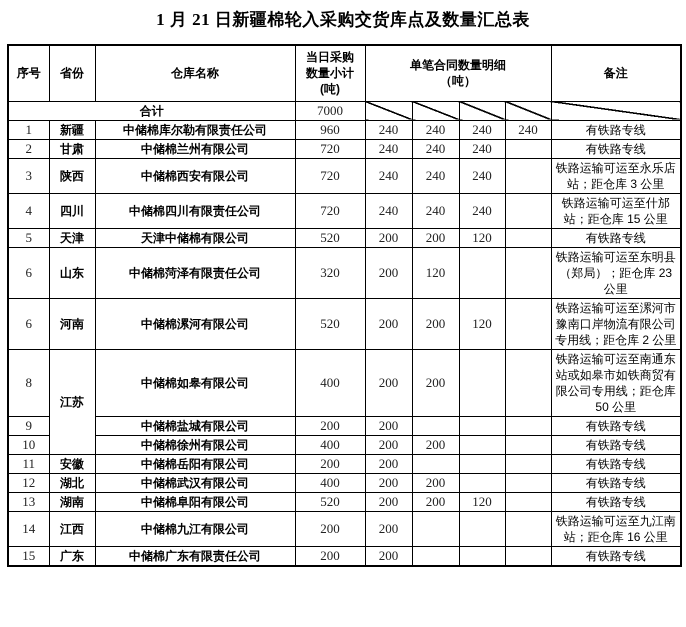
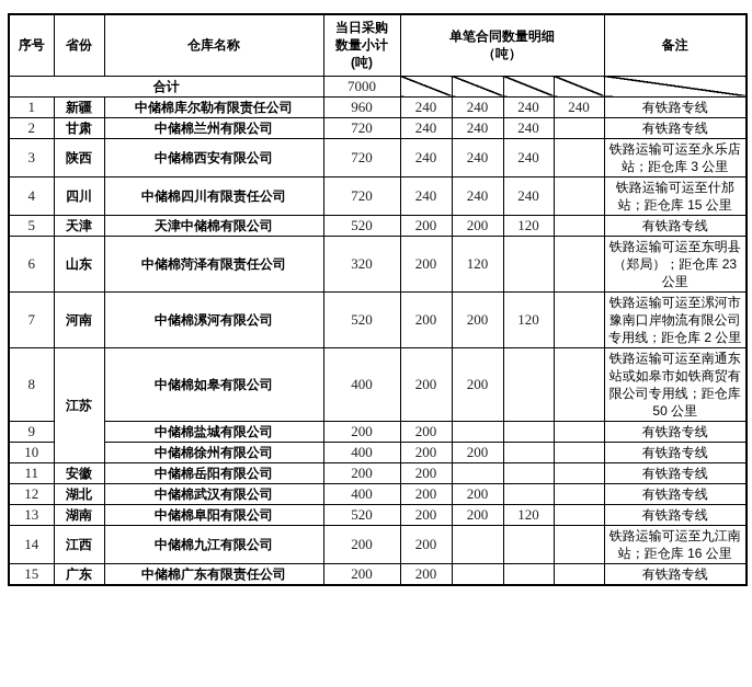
- 1 月 21 日新疆棉轮入采购交货库点及数量汇总表
  序号	省份	仓库名称	当日采购 数量小计 (吨)	单笔合同数量明细 （吨）	备注
  合计	7000
  1	新疆	中储棉库尔勒有限责任公司	960	240	240	240	240	有铁路专线
  2	甘肃	中储棉兰州有限公司	720	240	240	240		有铁路专线
  3	陕西	中储棉西安有限公司	720	240	240	240		铁路运输可运至永乐店站；距仓库 3 公里
  4	四川	中储棉四川有限责任公司	720	240	240	240		铁路运输可运至什邡站；距仓库 15 公里
  5	天津	天津中储棉有限公司	520	200	200	120		有铁路专线
  6	山东	中储棉菏泽有限责任公司	320	200	120			铁路运输可运至东明县（郑局）；距仓库 23 公里
- 6	河南	中储棉漯河有限公司	520	200	200	120		铁路运输可运至漯河市豫南口岸物流有限公司专用线；距仓库 2 公里
+ 7	河南	中储棉漯河有限公司	520	200	200	120		铁路运输可运至漯河市豫南口岸物流有限公司专用线；距仓库 2 公里
  8	江苏	中储棉如皋有限公司	400	200	200			铁路运输可运至南通东站或如皋市如铁商贸有限公司专用线；距仓库 50 公里
  9	中储棉盐城有限公司	200	200				有铁路专线
  10	中储棉徐州有限公司	400	200	200			有铁路专线
  11	安徽	中储棉岳阳有限公司	200	200				有铁路专线
  12	湖北	中储棉武汉有限公司	400	200	200			有铁路专线
  13	湖南	中储棉阜阳有限公司	520	200	200	120		有铁路专线
  14	江西	中储棉九江有限公司	200	200				铁路运输可运至九江南站；距仓库 16 公里
  15	广东	中储棉广东有限责任公司	200	200				有铁路专线
